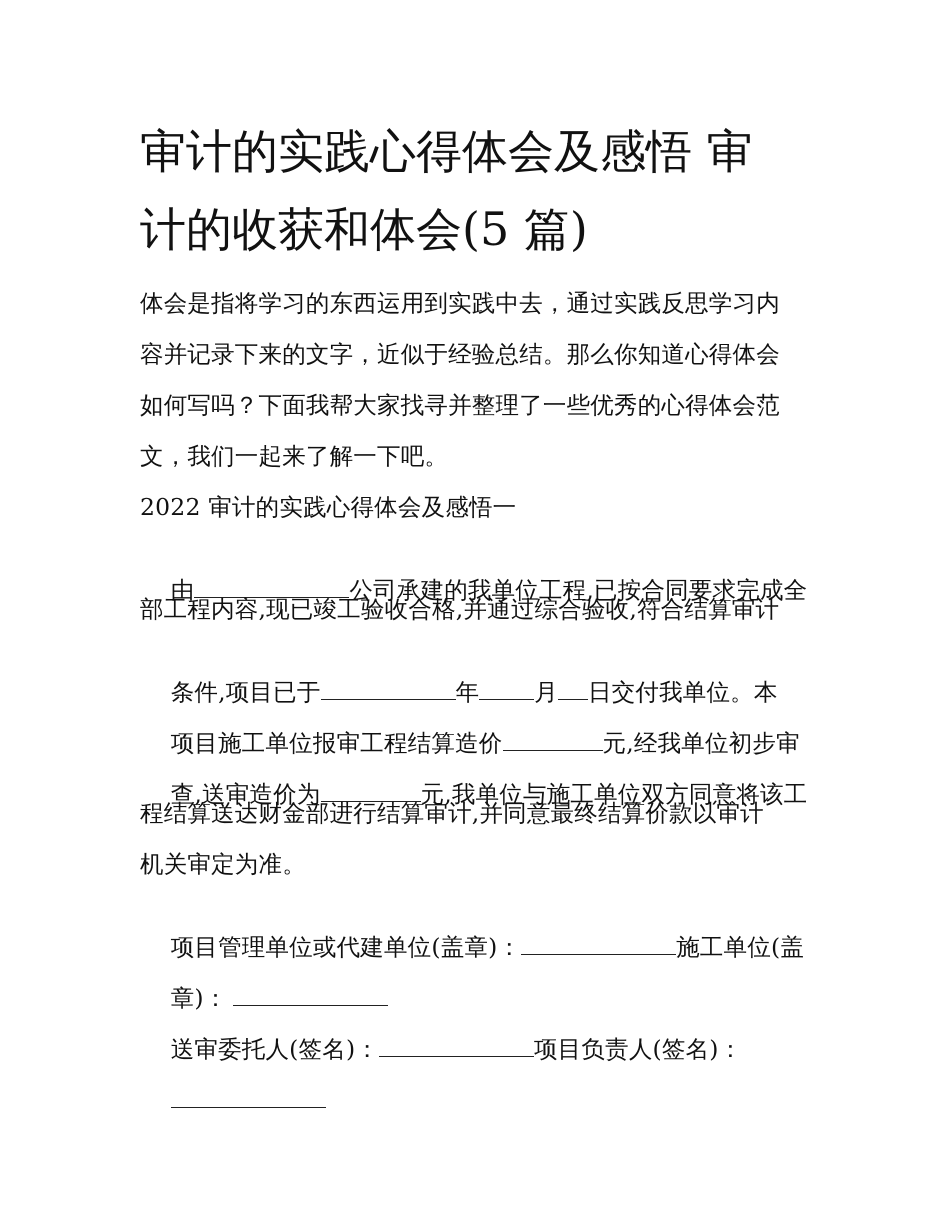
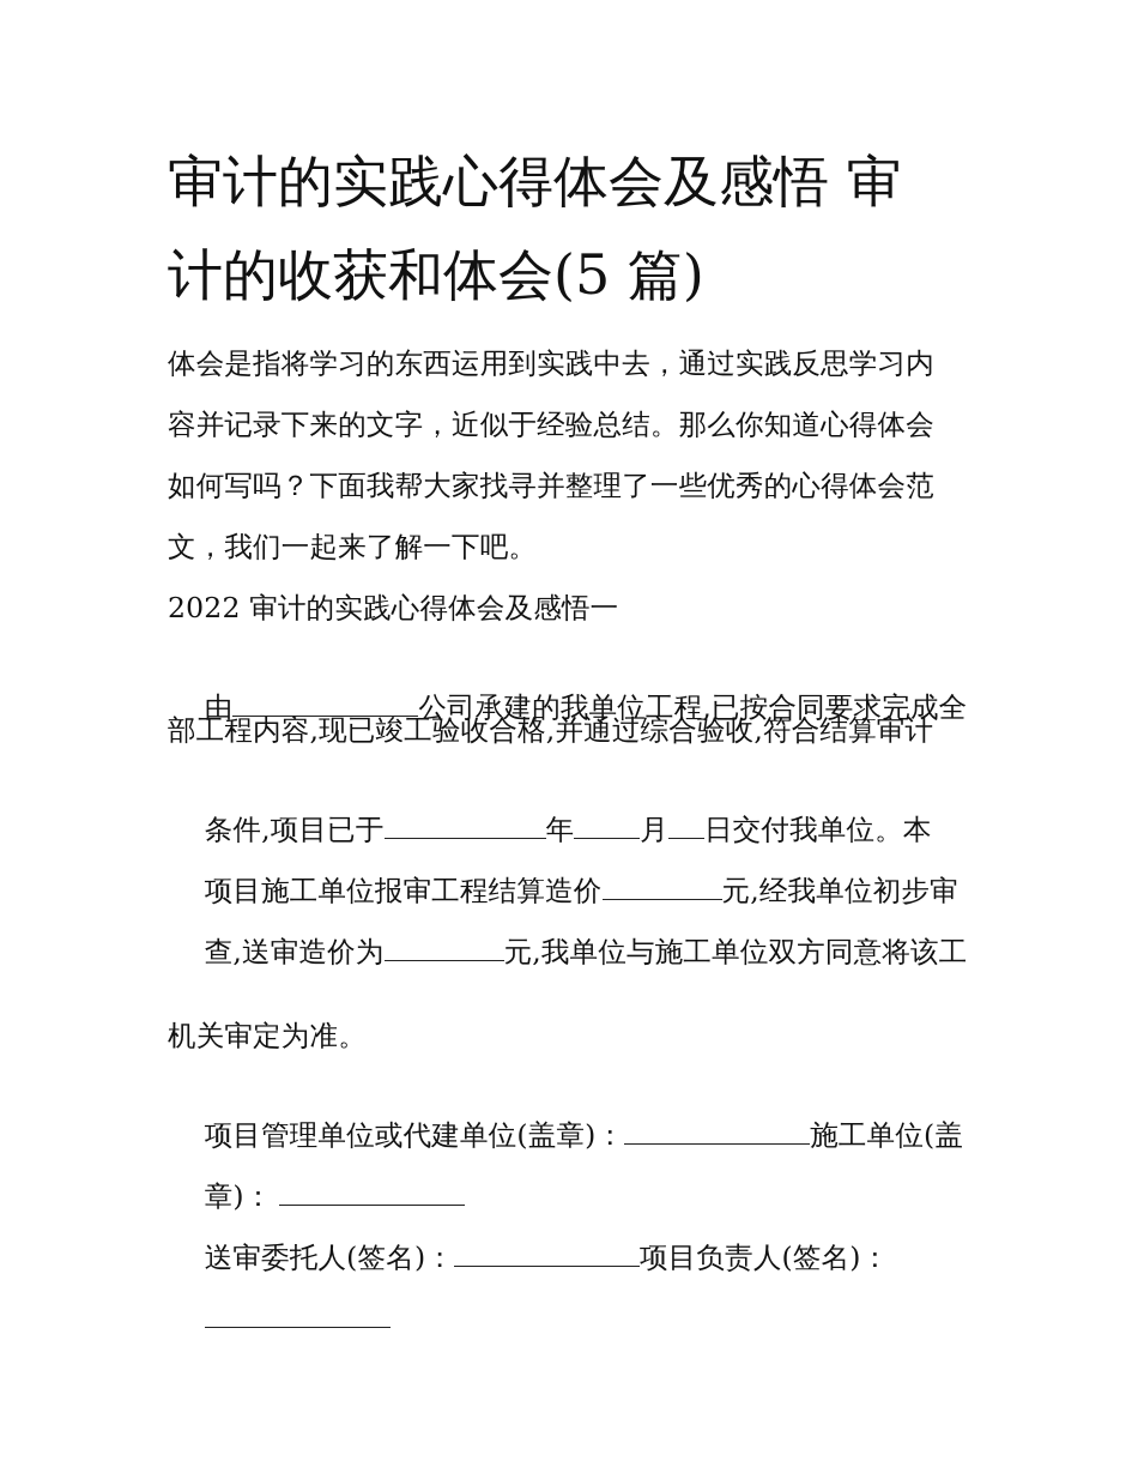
  审计的实践心得体会及感悟 审
  计的收获和体会(5 篇)
  体会是指将学习的东西运用到实践中去，通过实践反思学习内
  容并记录下来的文字，近似于经验总结。那么你知道心得体会
  如何写吗？下面我帮大家找寻并整理了一些优秀的心得体会范
  文，我们一起来了解一下吧。
  2022 审计的实践心得体会及感悟一
  由 公司承建的我单位工程,已按合同要求完成全
  部工程内容,现已竣工验收合格,并通过综合验收,符合结算审计
  条件,项目已于 年 月 日交付我单位。本
  项目施工单位报审工程结算造价 元,经我单位初步审
  查,送审造价为 元,我单位与施工单位双方同意将该工
- 程结算送达财金部进行结算审计,并同意最终结算价款以审计
  机关审定为准。
  项目管理单位或代建单位(盖章)： 施工单位(盖
  章)：
  送审委托人(签名)： 项目负责人(签名)：
